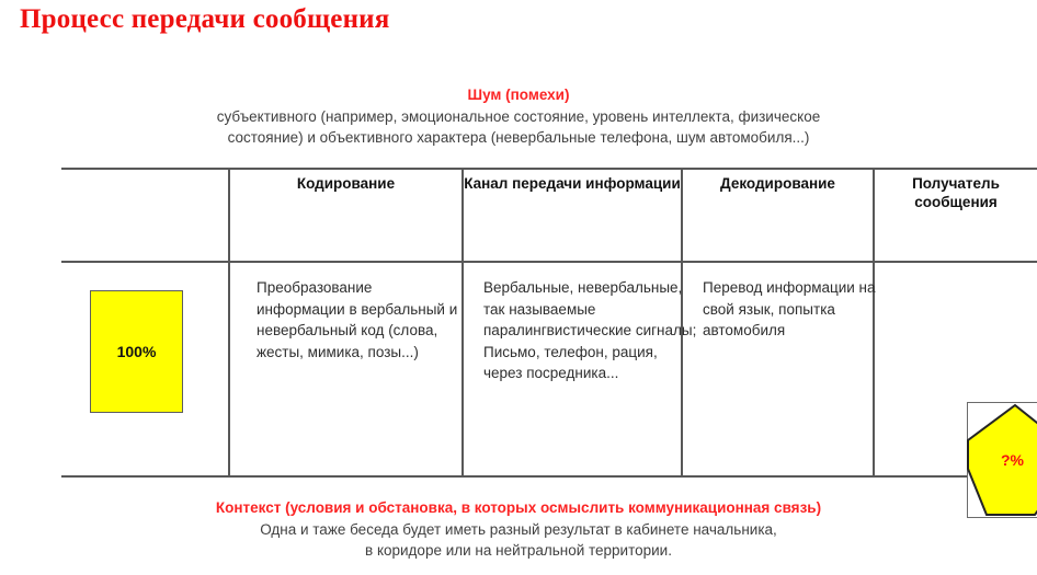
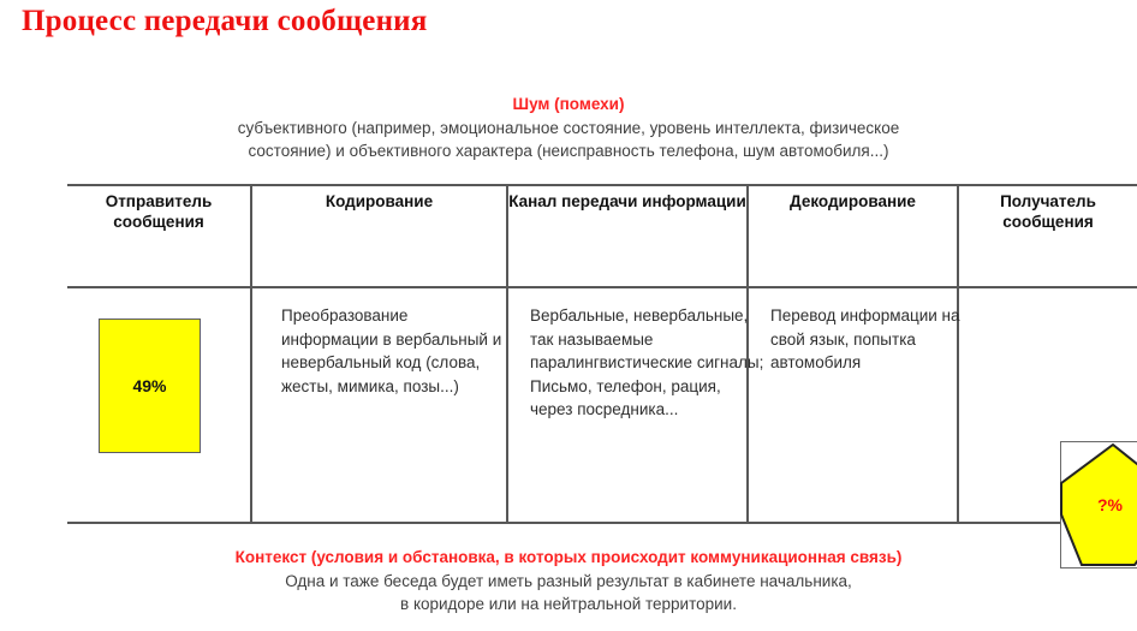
  Процесс передачи сообщения
  Шум (помехи)
  субъективного (например, эмоциональное состояние, уровень интеллекта, физическое
- состояние) и объективного характера (невербальные телефона, шум автомобиля...)
+ состояние) и объективного характера (неисправность телефона, шум автомобиля...)
+ Отправитель сообщения
  Кодирование
  Канал передачи информации
  Декодирование
  Получатель сообщения
- 100%
+ 49%
  Преобразование информации в вербальный и невербальный код (слова, жесты, мимика, позы...)
  Вербальные, невербальные, так называемые паралингвистические сигналы; Письмо, телефон, рация, через посредника...
  Перевод информации на свой язык, попытка автомобиля
  ?%
- Контекст (условия и обстановка, в которых осмыслить коммуникационная связь)
+ Контекст (условия и обстановка, в которых происходит коммуникационная связь)
  Одна и таже беседа будет иметь разный результат в кабинете начальника,
  в коридоре или на нейтральной территории.
